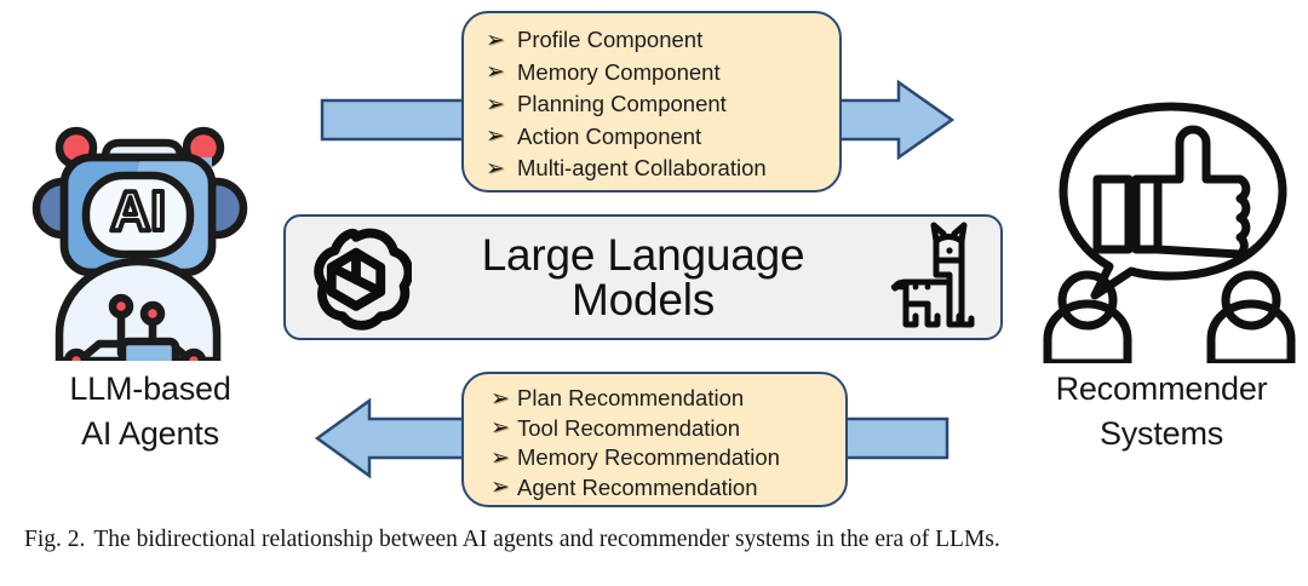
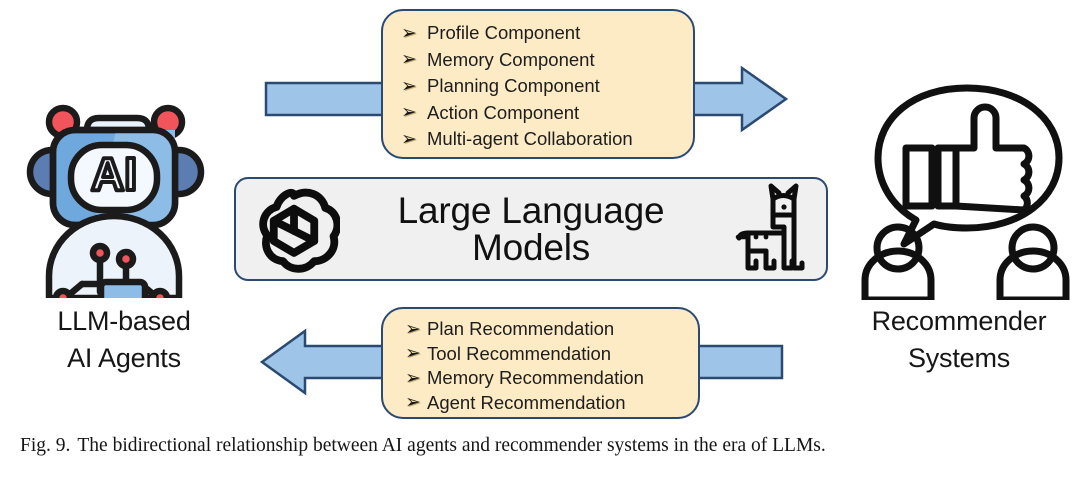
  AI
  LLM-based
  AI Agents
  Recommender
  Systems
  ➢
  Profile Component
  ➢
  Memory Component
  ➢
  Planning Component
  ➢
  Action Component
  ➢
  Multi-agent Collaboration
  ➢
  Plan Recommendation
  ➢
  Tool Recommendation
  ➢
  Memory Recommendation
  ➢
  Agent Recommendation
  Large Language Models
- Fig. 2. The bidirectional relationship between AI agents and recommender systems in the era of LLMs.
+ Fig. 9. The bidirectional relationship between AI agents and recommender systems in the era of LLMs.
